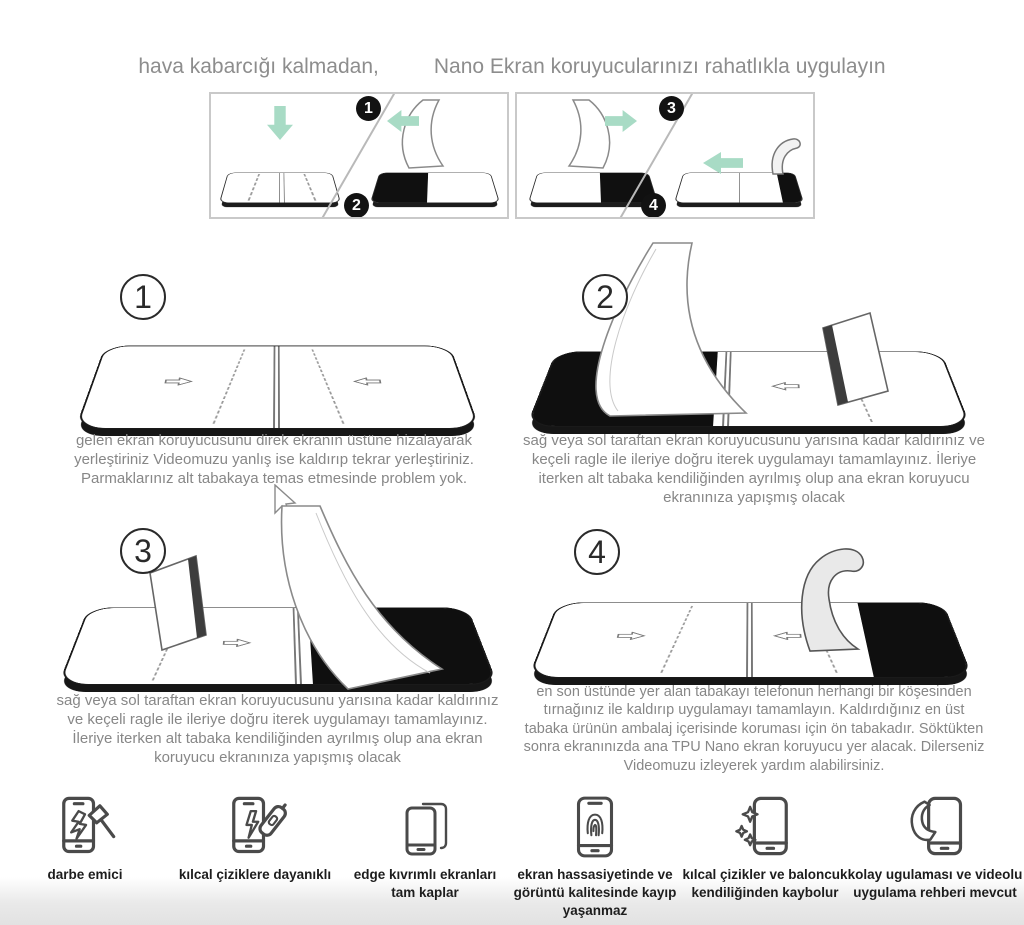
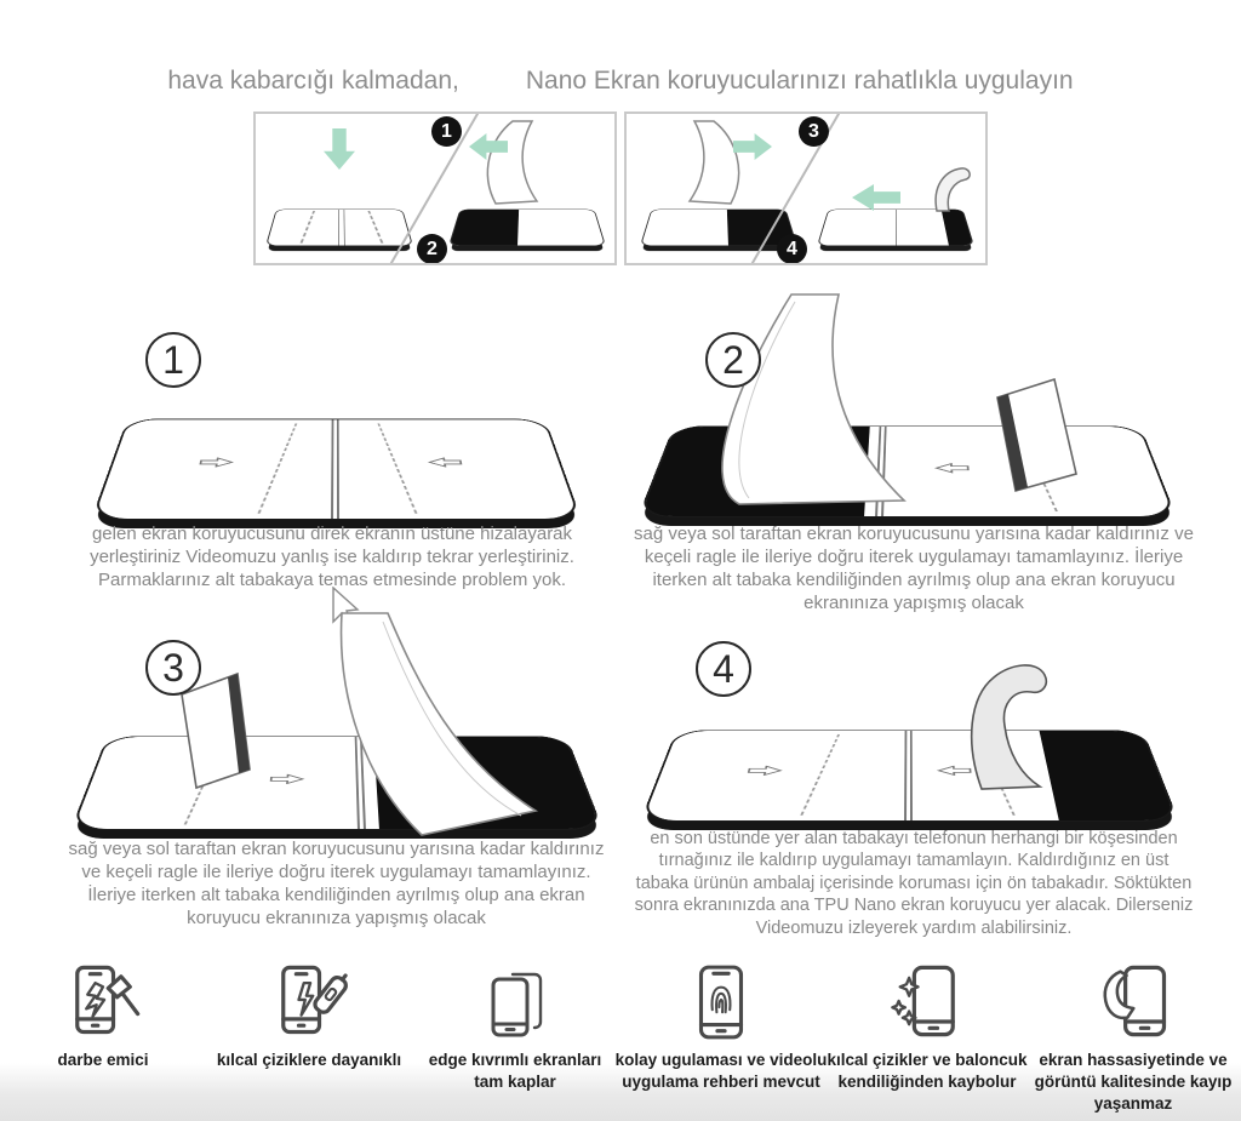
  hava kabarcığı kalmadan,
  Nano Ekran koruyucularınızı rahatlıkla uygulayın
  1
  2
  3
  4
  1
  gelen ekran koruyucusunu direk ekranın üstüne hizalayarak yerleştiriniz Videomuzu yanlış ise kaldırıp tekrar yerleştiriniz. Parmaklarınız alt tabakaya temas etmesinde problem yok.
  2
  sağ veya sol taraftan ekran koruyucusunu yarısına kadar kaldırınız ve keçeli ragle ile ileriye doğru iterek uygulamayı tamamlayınız. İleriye iterken alt tabaka kendiliğinden ayrılmış olup ana ekran koruyucu ekranınıza yapışmış olacak
  3
  sağ veya sol taraftan ekran koruyucusunu yarısına kadar kaldırınız ve keçeli ragle ile ileriye doğru iterek uygulamayı tamamlayınız. İleriye iterken alt tabaka kendiliğinden ayrılmış olup ana ekran koruyucu ekranınıza yapışmış olacak
  4
  en son üstünde yer alan tabakayı telefonun herhangi bir köşesinden tırnağınız ile kaldırıp uygulamayı tamamlayın. Kaldırdığınız en üst tabaka ürünün ambalaj içerisinde koruması için ön tabakadır. Söktükten sonra ekranınızda ana TPU Nano ekran koruyucu yer alacak. Dilerseniz Videomuzu izleyerek yardım alabilirsiniz.
  darbe emici
  kılcal çiziklere dayanıklı
  edge kıvrımlı ekranları tam kaplar
- ekran hassasiyetinde ve görüntü kalitesinde kayıp yaşanmaz
+ kolay ugulaması ve videolu uygulama rehberi mevcut
  kılcal çizikler ve baloncuk kendiliğinden kaybolur
- kolay ugulaması ve videolu uygulama rehberi mevcut
+ ekran hassasiyetinde ve görüntü kalitesinde kayıp yaşanmaz
